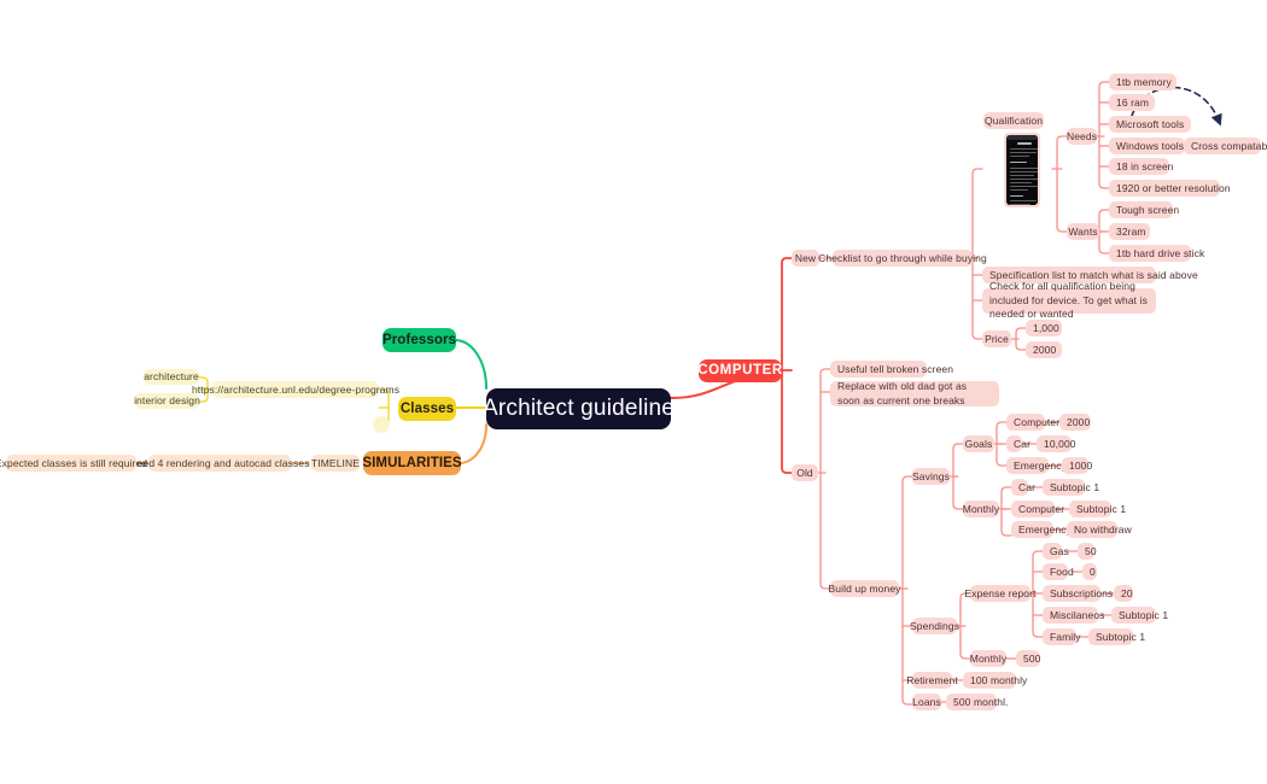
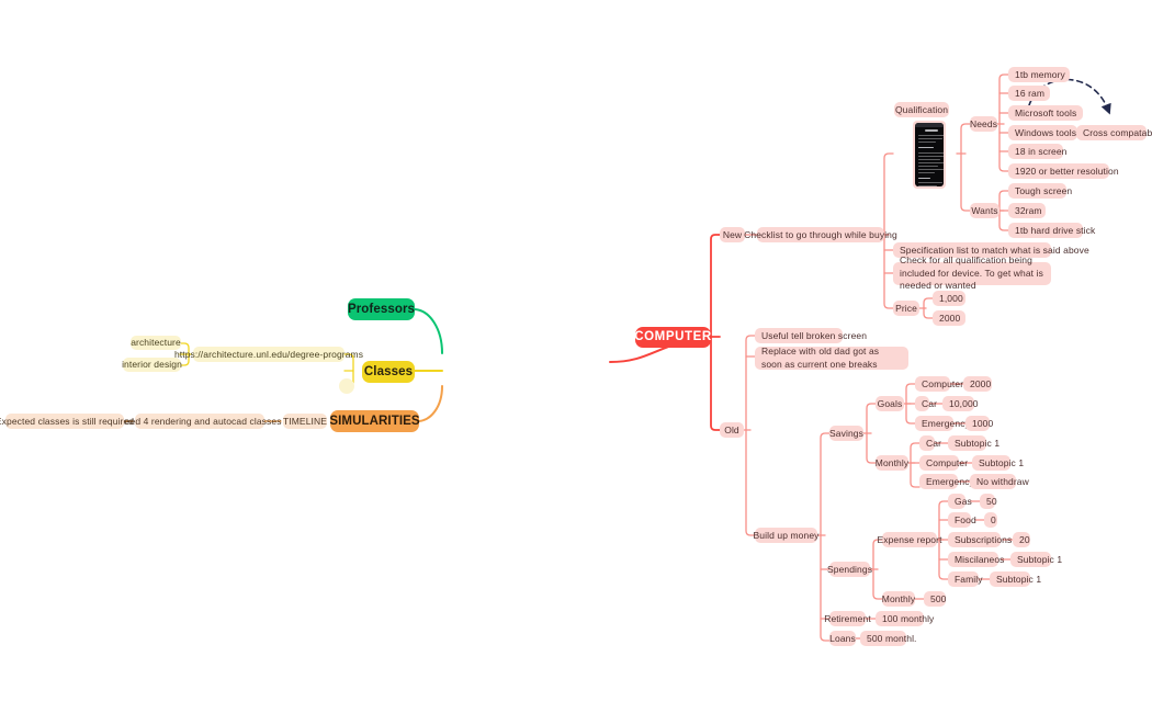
- Architect guideline
  Professors
  Classes
  SIMULARITIES
  COMPUTER
  https://architecture.unl.edu/degree-programs
  architecture
  interior design
  TIMELINE
  d 4 rendering and autocad classes
  xpected classes is still required
  New
  Checklist to go through while buying
  Qualification
  Needs
  1tb memory
  16 ram
  Microsoft tools
  Windows tools
  Cross compatab
  18 in screen
  1920 or better resolution
  Wants
  Tough screen
  32ram
  1tb hard drive stick
  Specification list to match what is said above
  Check for all qualification being included for device. To get what is needed or wanted
  Price
  1,000
  2000
  Old
  Useful tell broken screen
  Replace with old dad got as soon as current one breaks
  Build up money
  Savings
  Goals
  Computer
  2000
  Car
  10,000
  Emergenc
  1000
  Monthly
  Car
  Subtopic 1
  Computer
  Subtopic 1
  Emergenc
  No withdraw
  Spendings
  Expense report
  Gas
  50
  Food
  0
  Subscriptions
  20
  Miscilaneos
  Subtopic 1
  Family
  Subtopic 1
  Monthly
  500
  Retirement
  100 monthly
  Loans
  500 monthl.
